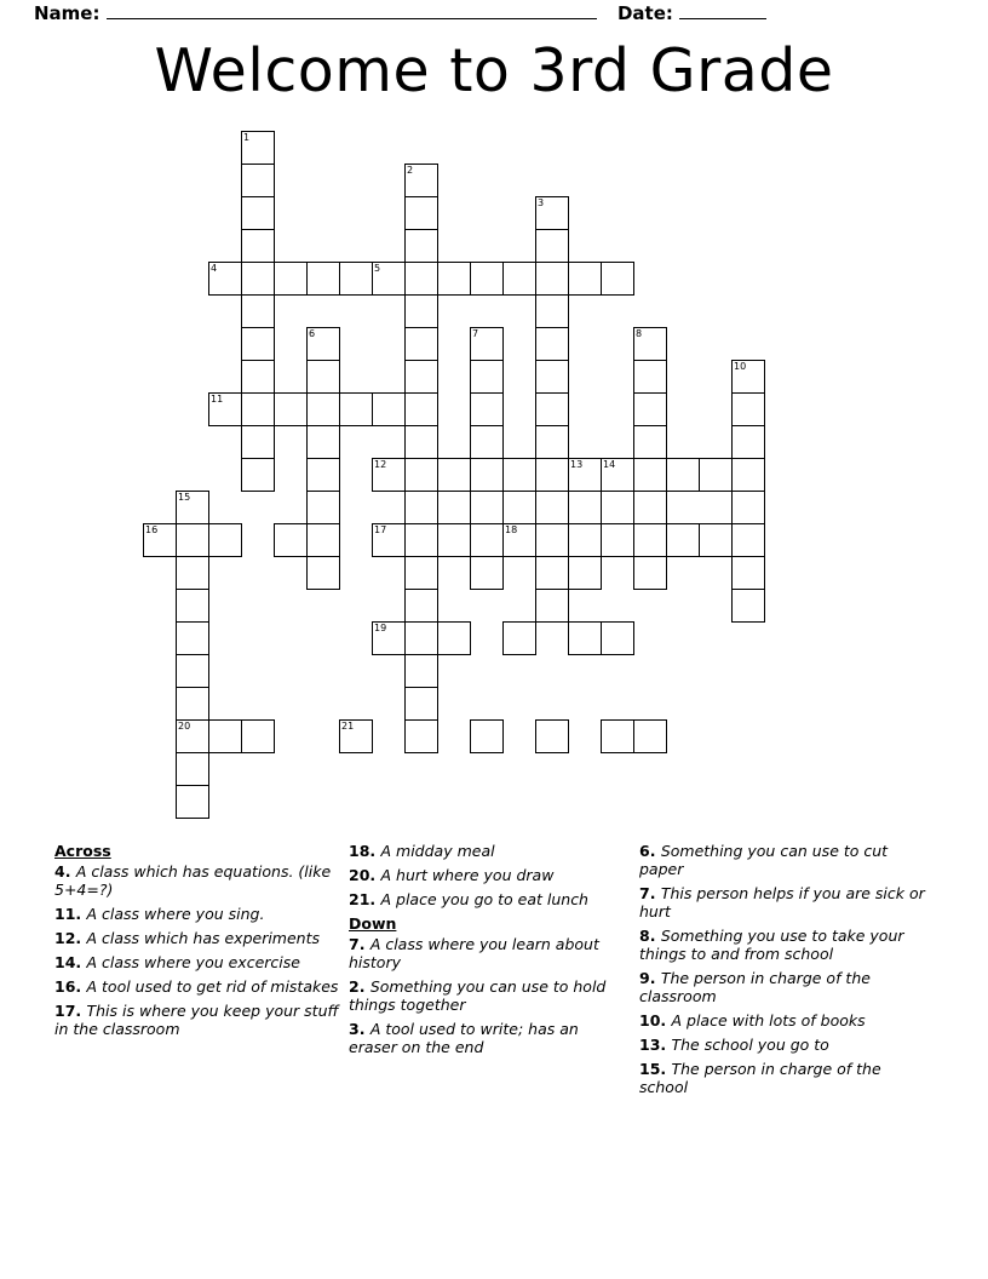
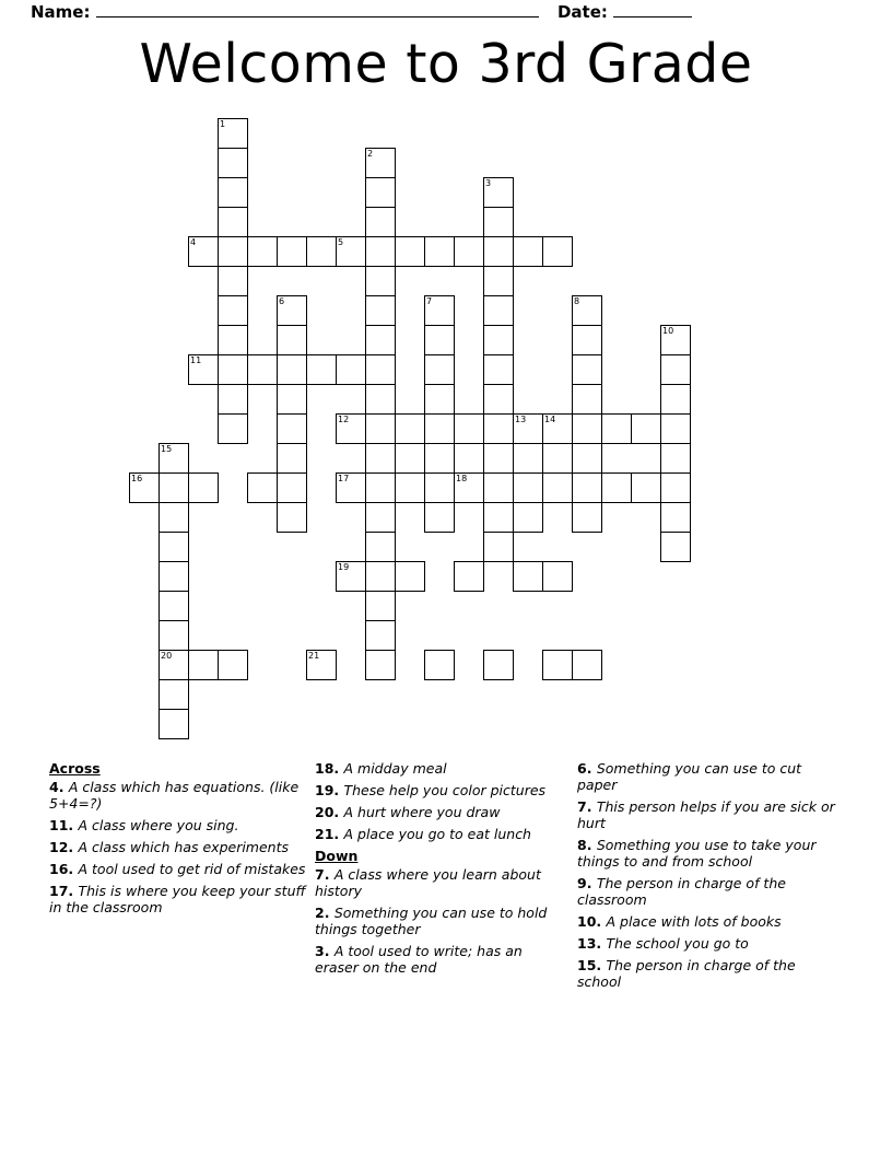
  Name: Date:
  Welcome to 3rd Grade
  1
  2
  3
  4
  5
  6
  7
  8
  10
  11
  12
  13
  14
  15
  16
  17
  18
  19
  20
  21
  Across
  4. A class which has equations. (like 5+4=?)
  11. A class where you sing.
  12. A class which has experiments
- 14. A class where you excercise
  16. A tool used to get rid of mistakes
  17. This is where you keep your stuff in the classroom
  18. A midday meal
+ 19. These help you color pictures
  20. A hurt where you draw
  21. A place you go to eat lunch
  Down
  7. A class where you learn about history
  2. Something you can use to hold things together
  3. A tool used to write; has an eraser on the end
  6. Something you can use to cut paper
  7. This person helps if you are sick or hurt
  8. Something you use to take your things to and from school
  9. The person in charge of the classroom
  10. A place with lots of books
  13. The school you go to
  15. The person in charge of the school
